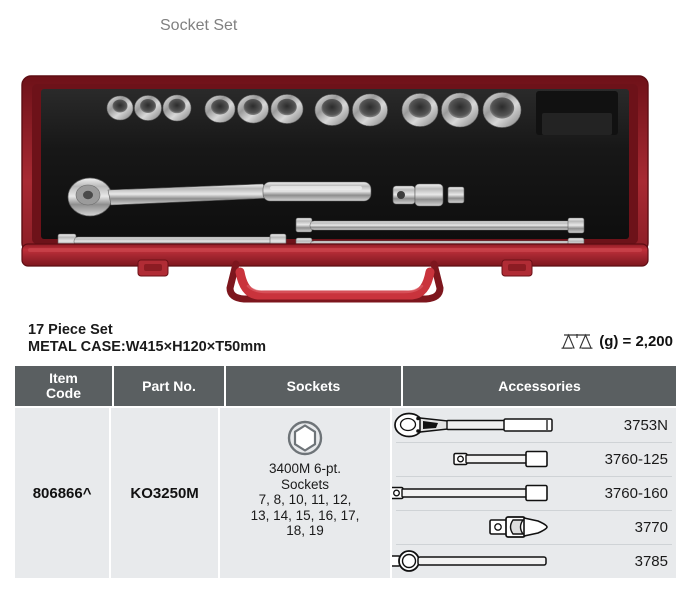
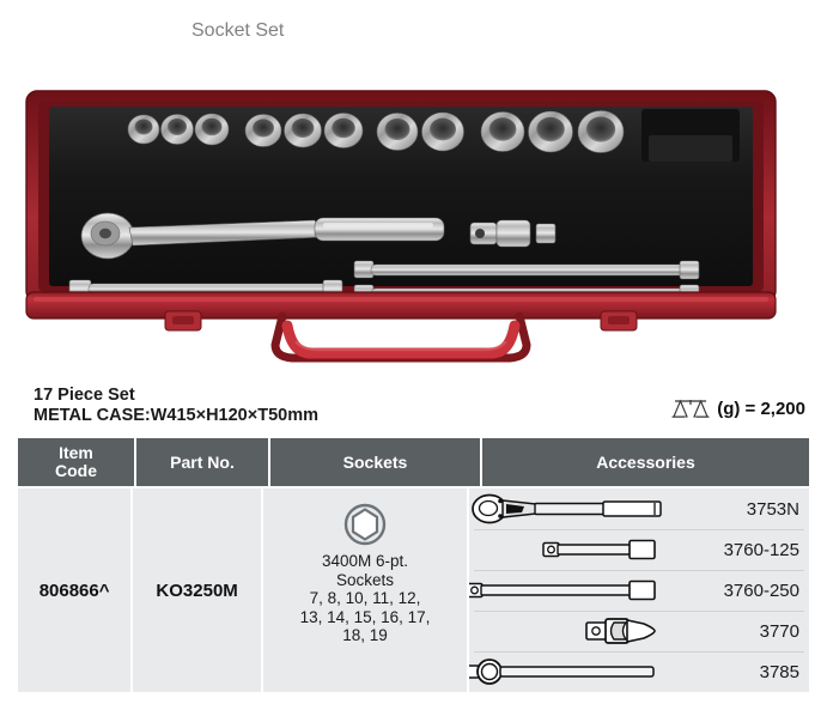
  Socket Set
  17 Piece Set
  METAL CASE:W415×H120×T50mm
  (g) = 2,200
  Item
  Code
  Part No.
  Sockets
  Accessories
  806866^
  KO3250M
  3400M 6-pt.
  Sockets
  7, 8, 10, 11, 12,
  13, 14, 15, 16, 17,
  18, 19
  3753N
  3760-125
- 3760-160
+ 3760-250
  3770
  3785
